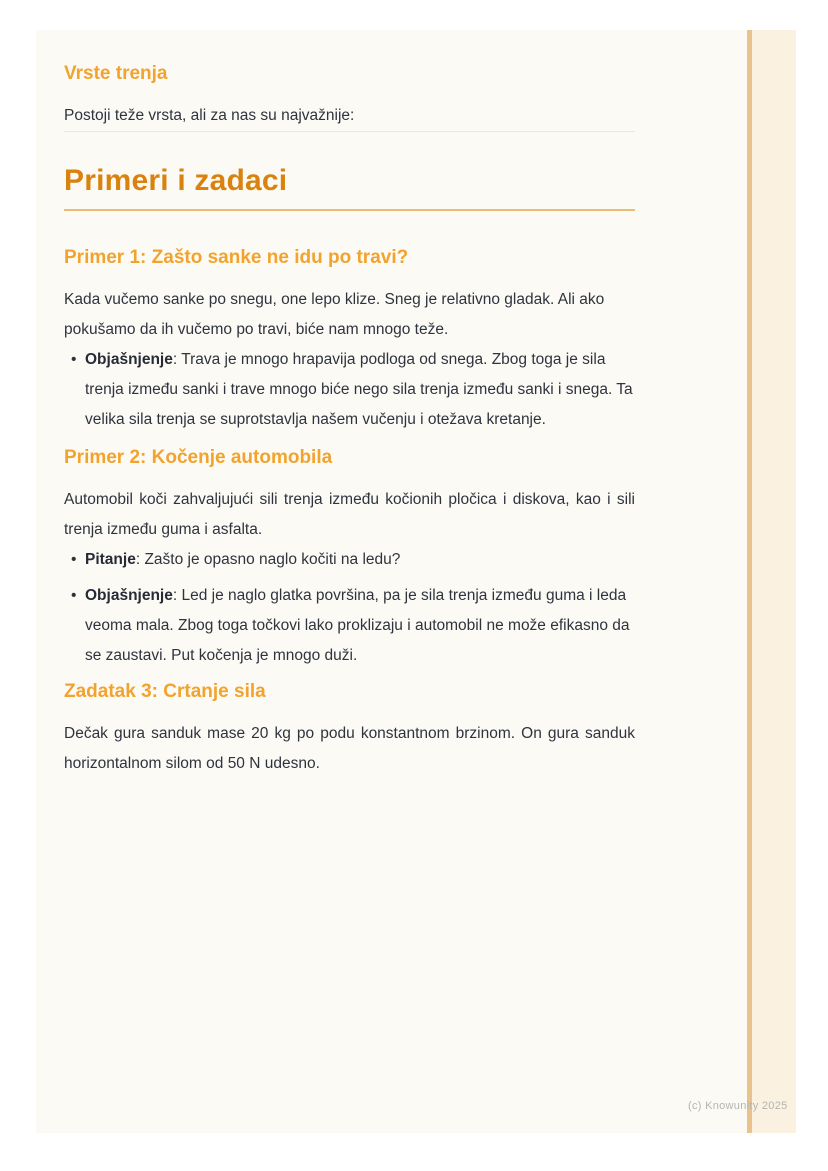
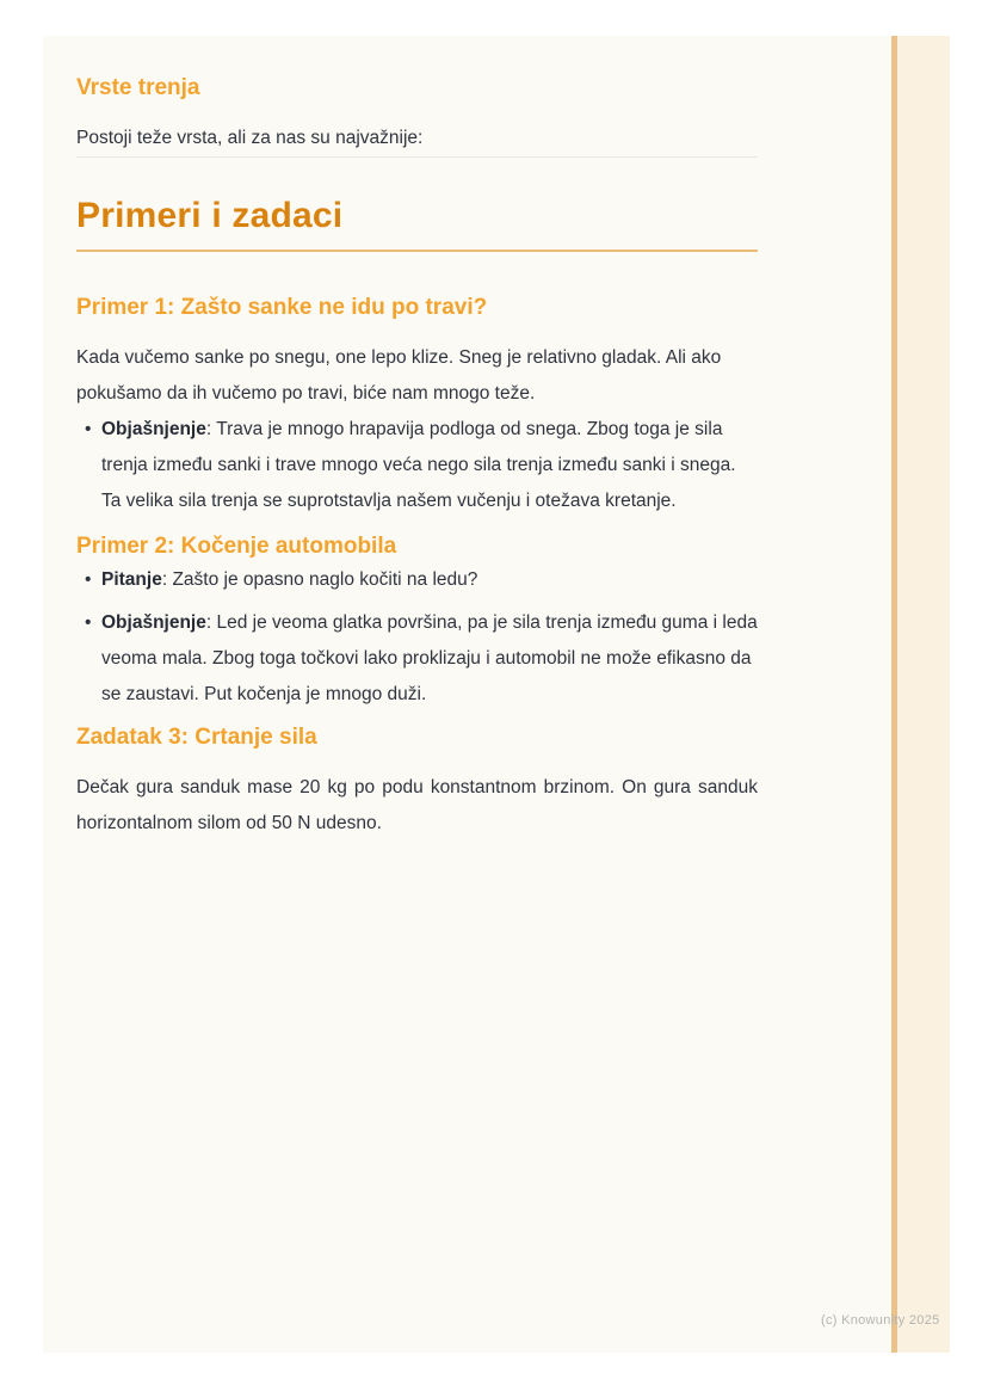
  Vrste trenja
  Postoji teže vrsta, ali za nas su najvažnije:
  Primeri i zadaci
  Primer 1: Zašto sanke ne idu po travi?
  Kada vučemo sanke po snegu, one lepo klize. Sneg je relativno gladak. Ali ako pokušamo da ih vučemo po travi, biće nam mnogo teže.
- Objašnjenje: Trava je mnogo hrapavija podloga od snega. Zbog toga je sila trenja između sanki i trave mnogo biće nego sila trenja između sanki i snega. Ta velika sila trenja se suprotstavlja našem vučenju i otežava kretanje.
+ Objašnjenje: Trava je mnogo hrapavija podloga od snega. Zbog toga je sila trenja između sanki i trave mnogo veća nego sila trenja između sanki i snega. Ta velika sila trenja se suprotstavlja našem vučenju i otežava kretanje.
  Primer 2: Kočenje automobila
- Automobil koči zahvaljujući sili trenja između kočionih pločica i diskova, kao i sili trenja između guma i asfalta.
  Pitanje: Zašto je opasno naglo kočiti na ledu?
- Objašnjenje: Led je naglo glatka površina, pa je sila trenja između guma i leda veoma mala. Zbog toga točkovi lako proklizaju i automobil ne može efikasno da se zaustavi. Put kočenja je mnogo duži.
+ Objašnjenje: Led je veoma glatka površina, pa je sila trenja između guma i leda veoma mala. Zbog toga točkovi lako proklizaju i automobil ne može efikasno da se zaustavi. Put kočenja je mnogo duži.
  Zadatak 3: Crtanje sila
  Dečak gura sanduk mase 20 kg po podu konstantnom brzinom. On gura sanduk horizontalnom silom od 50 N udesno.
  (c) Knowunity 2025
